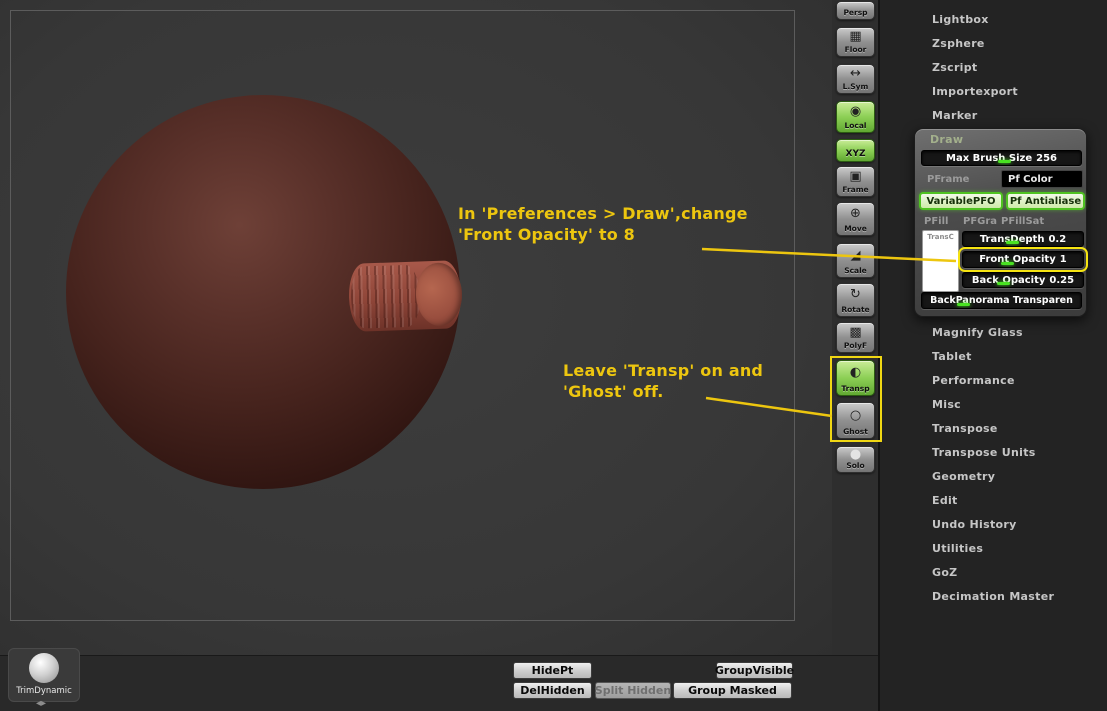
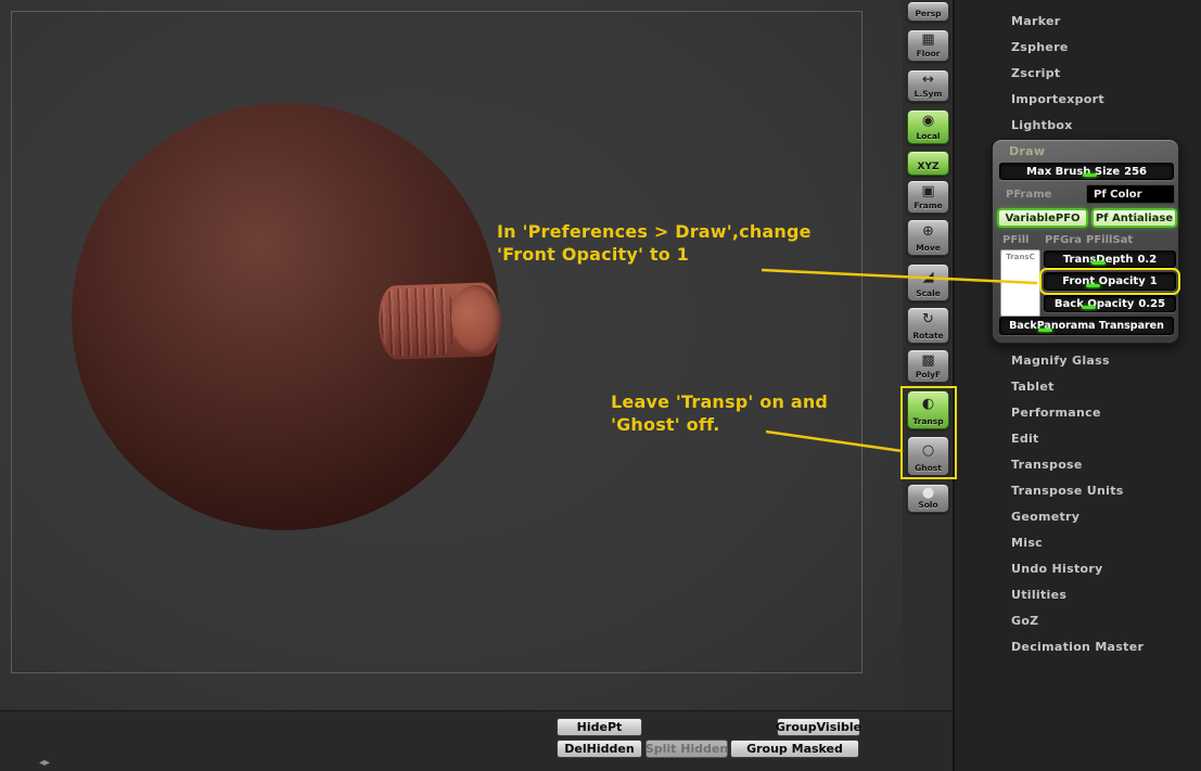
  In 'Preferences > Draw',change
- 'Front Opacity' to 8
+ 'Front Opacity' to 1
  Leave 'Transp' on and
  'Ghost' off.
  Persp
  ▦
  Floor
  ↔
  L.Sym
  ◉
  Local
  XYZ
  ▣
  Frame
  ⊕
  Move
  ◢
  Scale
  ↻
  Rotate
  ▩
  PolyF
  ◐
  Transp
  ○
  Ghost
  ●
  Solo
- Lightbox
+ Marker
  Zsphere
  Zscript
  Importexport
- Marker
+ Lightbox
  Magnify Glass
  Tablet
  Performance
- Misc
+ Edit
  Transpose
  Transpose Units
  Geometry
- Edit
+ Misc
  Undo History
  Utilities
  GoZ
  Decimation Master
  Draw
  Max Brush Size
  256
  PFrame
  Pf Color
  VariablePFO
  Pf Antialiase
  PFill
  PFGra
  PFillSat
  TransC
  TransDepth
  0.2
  Front Opacity
  1
  Back Opacity
  0.25
  BackPanorama Transparen
- TrimDynamic
  ◂▸
  HidePt
  GroupVisible
  DelHidden
  Split Hidden
  Group Masked
